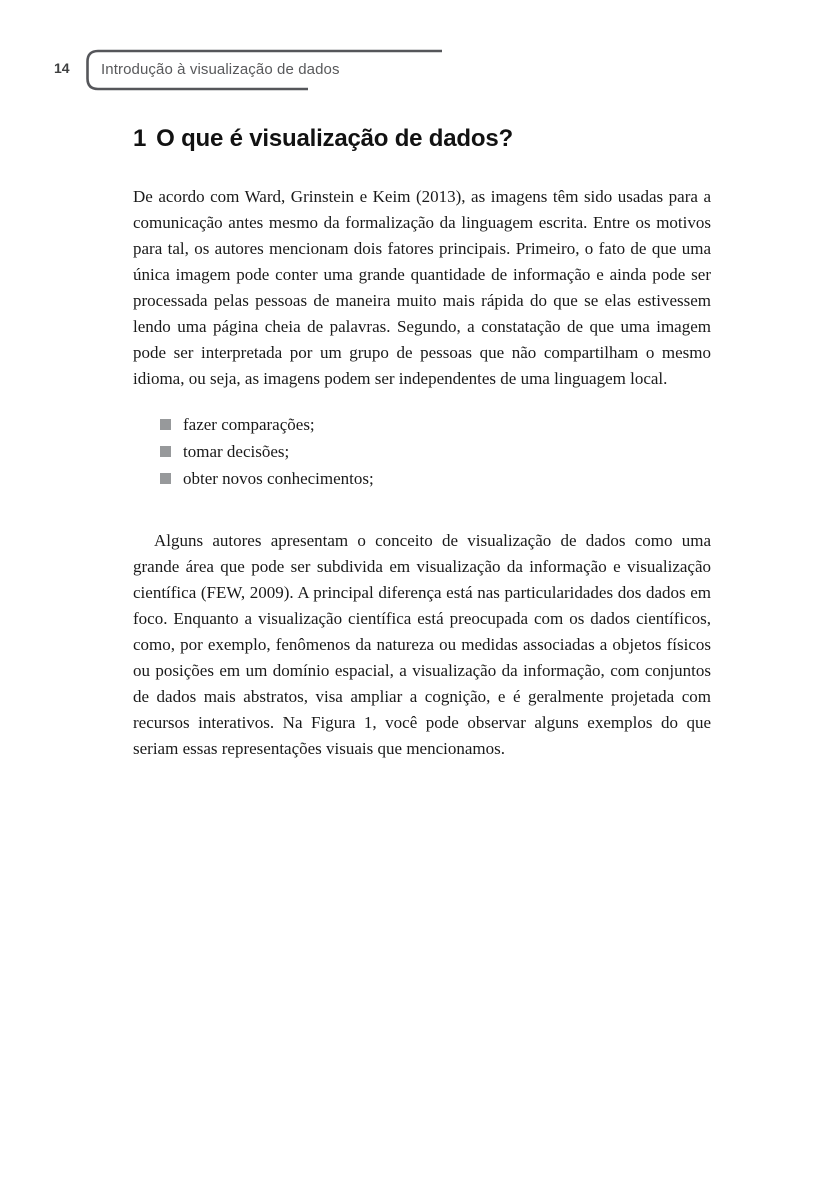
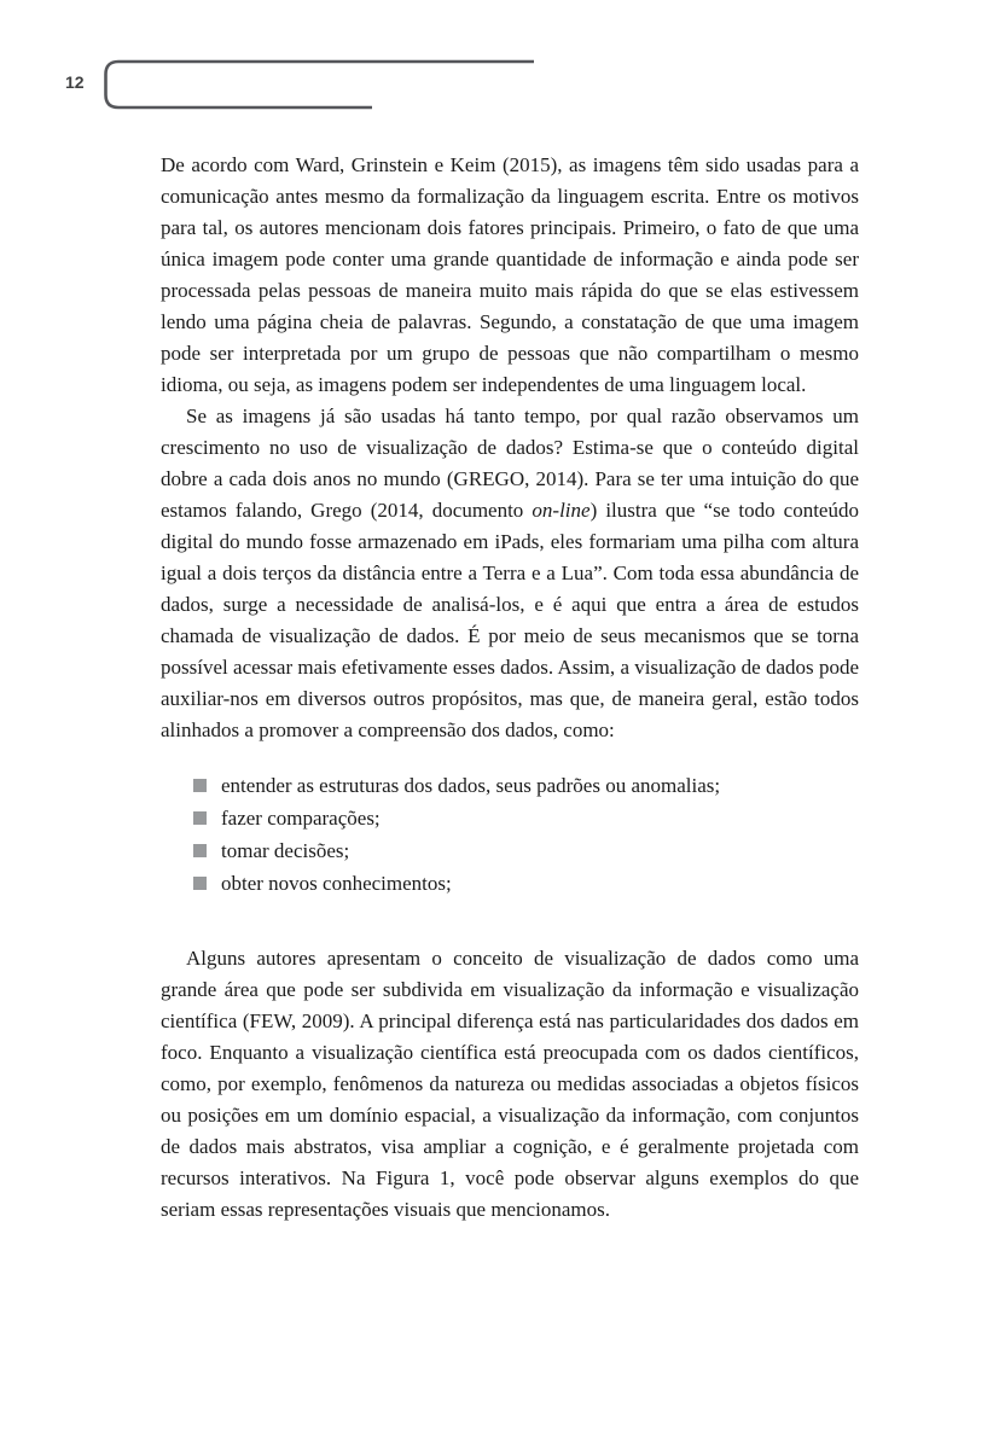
- 14
+ 12
- Introdução à visualização de dados
- 1 O que é visualização de dados?
- De acordo com Ward, Grinstein e Keim (2013), as imagens têm sido usadas para a comunicação antes mesmo da formalização da linguagem escrita. Entre os motivos para tal, os autores mencionam dois fatores principais. Primeiro, o fato de que uma única imagem pode conter uma grande quantidade de informação e ainda pode ser processada pelas pessoas de maneira muito mais rápida do que se elas estivessem lendo uma página cheia de palavras. Segundo, a constatação de que uma imagem pode ser interpretada por um grupo de pessoas que não compartilham o mesmo idioma, ou seja, as imagens podem ser independentes de uma linguagem local.
+ De acordo com Ward, Grinstein e Keim (2015), as imagens têm sido usadas para a comunicação antes mesmo da formalização da linguagem escrita. Entre os motivos para tal, os autores mencionam dois fatores principais. Primeiro, o fato de que uma única imagem pode conter uma grande quantidade de informação e ainda pode ser processada pelas pessoas de maneira muito mais rápida do que se elas estivessem lendo uma página cheia de palavras. Segundo, a constatação de que uma imagem pode ser interpretada por um grupo de pessoas que não compartilham o mesmo idioma, ou seja, as imagens podem ser independentes de uma linguagem local.
+ Se as imagens já são usadas há tanto tempo, por qual razão observamos um crescimento no uso de visualização de dados? Estima-se que o conteúdo digital dobre a cada dois anos no mundo (GREGO, 2014). Para se ter uma intuição do que estamos falando, Grego (2014, documento on-line) ilustra que “se todo conteúdo digital do mundo fosse armazenado em iPads, eles formariam uma pilha com altura igual a dois terços da distância entre a Terra e a Lua”. Com toda essa abundância de dados, surge a necessidade de analisá-los, e é aqui que entra a área de estudos chamada de visualização de dados. É por meio de seus mecanismos que se torna possível acessar mais efetivamente esses dados. Assim, a visualização de dados pode auxiliar-nos em diversos outros propósitos, mas que, de maneira geral, estão todos alinhados a promover a compreensão dos dados, como:
+ entender as estruturas dos dados, seus padrões ou anomalias;
  fazer comparações;
  tomar decisões;
  obter novos conhecimentos;
  Alguns autores apresentam o conceito de visualização de dados como uma grande área que pode ser subdivida em visualização da informação e visualização científica (FEW, 2009). A principal diferença está nas particularidades dos dados em foco. Enquanto a visualização científica está preocupada com os dados científicos, como, por exemplo, fenômenos da natureza ou medidas associadas a objetos físicos ou posições em um domínio espacial, a visualização da informação, com conjuntos de dados mais abstratos, visa ampliar a cognição, e é geralmente projetada com recursos interativos. Na Figura 1, você pode observar alguns exemplos do que seriam essas representações visuais que mencionamos.
